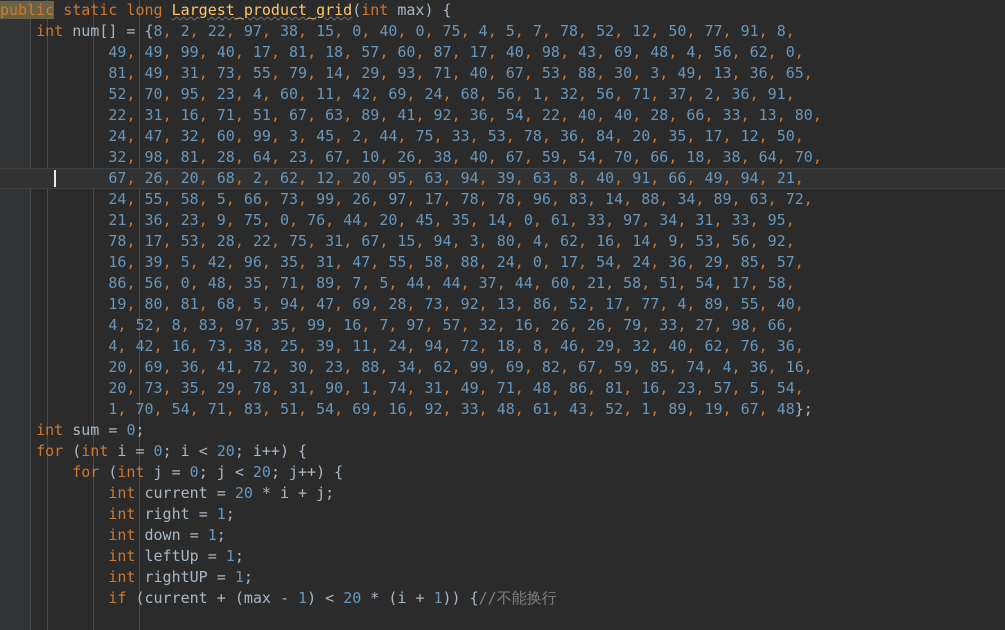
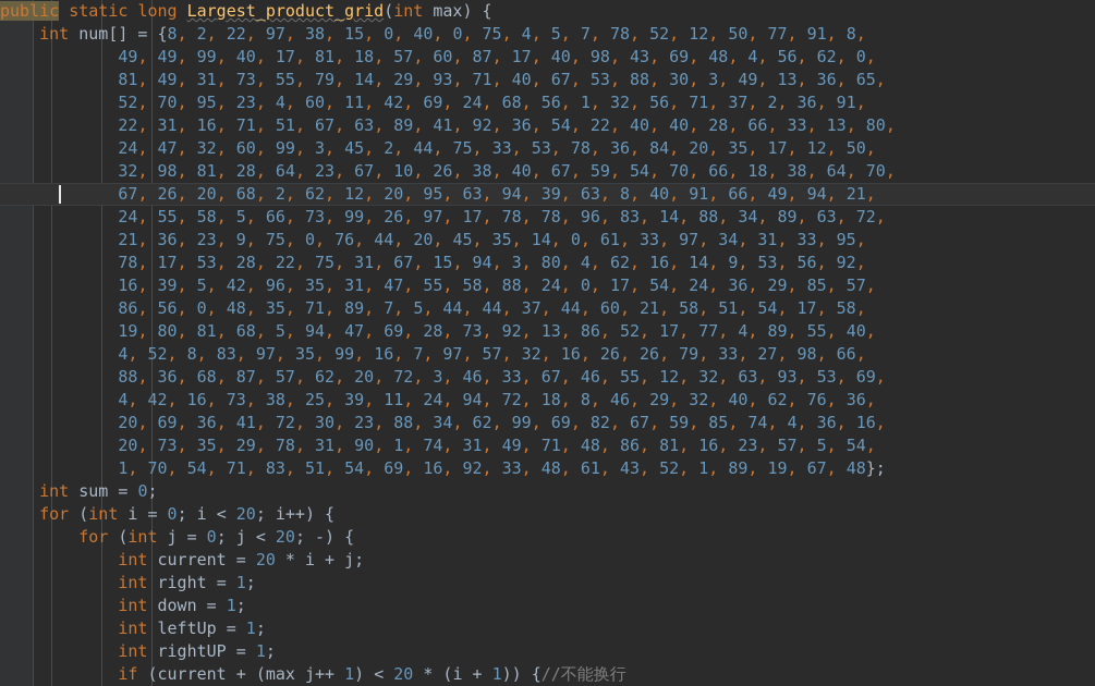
  public static long Largest_product_grid(int max) {
  int num[] = {8, 2, 22, 97, 38, 15, 0, 40, 0, 75, 4, 5, 7, 78, 52, 12, 50, 77, 91, 8,
  49, 49, 99, 40, 17, 81, 18, 57, 60, 87, 17, 40, 98, 43, 69, 48, 4, 56, 62, 0,
  81, 49, 31, 73, 55, 79, 14, 29, 93, 71, 40, 67, 53, 88, 30, 3, 49, 13, 36, 65,
  52, 70, 95, 23, 4, 60, 11, 42, 69, 24, 68, 56, 1, 32, 56, 71, 37, 2, 36, 91,
  22, 31, 16, 71, 51, 67, 63, 89, 41, 92, 36, 54, 22, 40, 40, 28, 66, 33, 13, 80,
  24, 47, 32, 60, 99, 3, 45, 2, 44, 75, 33, 53, 78, 36, 84, 20, 35, 17, 12, 50,
  32, 98, 81, 28, 64, 23, 67, 10, 26, 38, 40, 67, 59, 54, 70, 66, 18, 38, 64, 70,
  67, 26, 20, 68, 2, 62, 12, 20, 95, 63, 94, 39, 63, 8, 40, 91, 66, 49, 94, 21,
  24, 55, 58, 5, 66, 73, 99, 26, 97, 17, 78, 78, 96, 83, 14, 88, 34, 89, 63, 72,
  21, 36, 23, 9, 75, 0, 76, 44, 20, 45, 35, 14, 0, 61, 33, 97, 34, 31, 33, 95,
  78, 17, 53, 28, 22, 75, 31, 67, 15, 94, 3, 80, 4, 62, 16, 14, 9, 53, 56, 92,
  16, 39, 5, 42, 96, 35, 31, 47, 55, 58, 88, 24, 0, 17, 54, 24, 36, 29, 85, 57,
  86, 56, 0, 48, 35, 71, 89, 7, 5, 44, 44, 37, 44, 60, 21, 58, 51, 54, 17, 58,
  19, 80, 81, 68, 5, 94, 47, 69, 28, 73, 92, 13, 86, 52, 17, 77, 4, 89, 55, 40,
  4, 52, 8, 83, 97, 35, 99, 16, 7, 97, 57, 32, 16, 26, 26, 79, 33, 27, 98, 66,
+ 88, 36, 68, 87, 57, 62, 20, 72, 3, 46, 33, 67, 46, 55, 12, 32, 63, 93, 53, 69,
  4, 42, 16, 73, 38, 25, 39, 11, 24, 94, 72, 18, 8, 46, 29, 32, 40, 62, 76, 36,
  20, 69, 36, 41, 72, 30, 23, 88, 34, 62, 99, 69, 82, 67, 59, 85, 74, 4, 36, 16,
  20, 73, 35, 29, 78, 31, 90, 1, 74, 31, 49, 71, 48, 86, 81, 16, 23, 57, 5, 54,
  1, 70, 54, 71, 83, 51, 54, 69, 16, 92, 33, 48, 61, 43, 52, 1, 89, 19, 67, 48};
  int sum = 0;
  for (int i = 0; i < 20; i++) {
- for (int j = 0; j < 20; j++) {
+ for (int j = 0; j < 20; -) {
  int current = 20 * i + j;
  int right = 1;
  int down = 1;
  int leftUp = 1;
  int rightUP = 1;
- if (current + (max - 1) < 20 * (i + 1)) {//不能换行
+ if (current + (max j++ 1) < 20 * (i + 1)) {//不能换行
